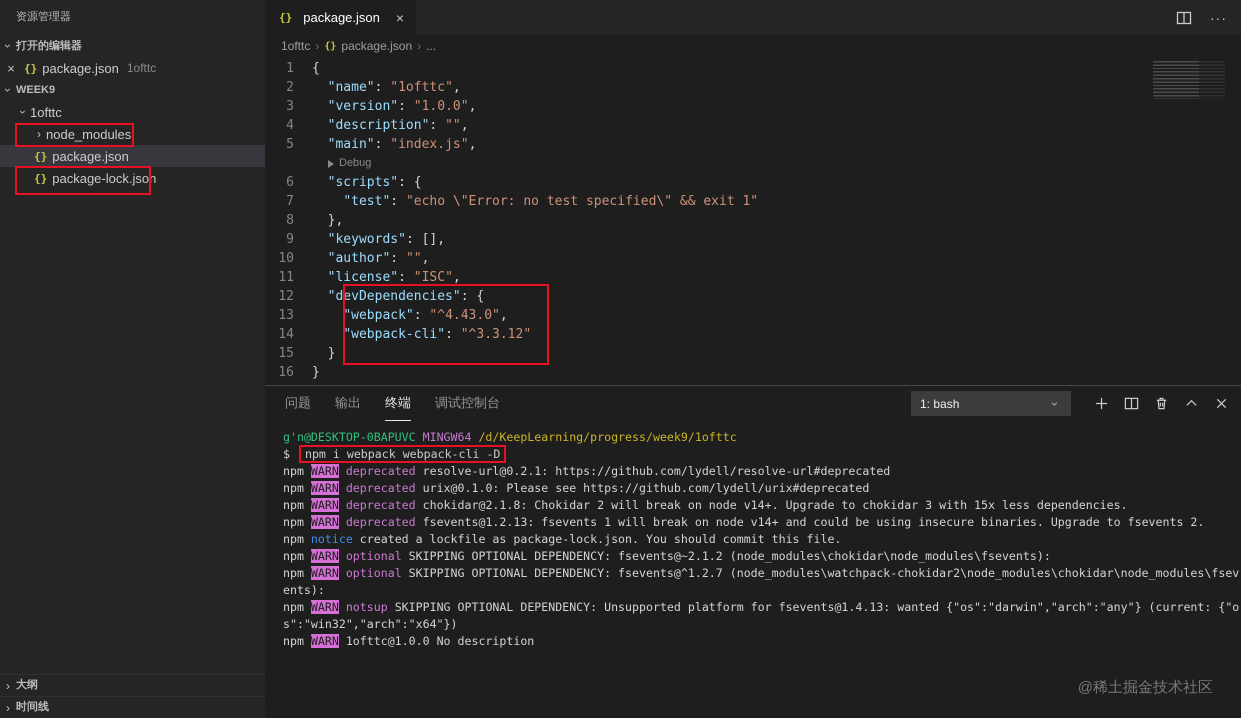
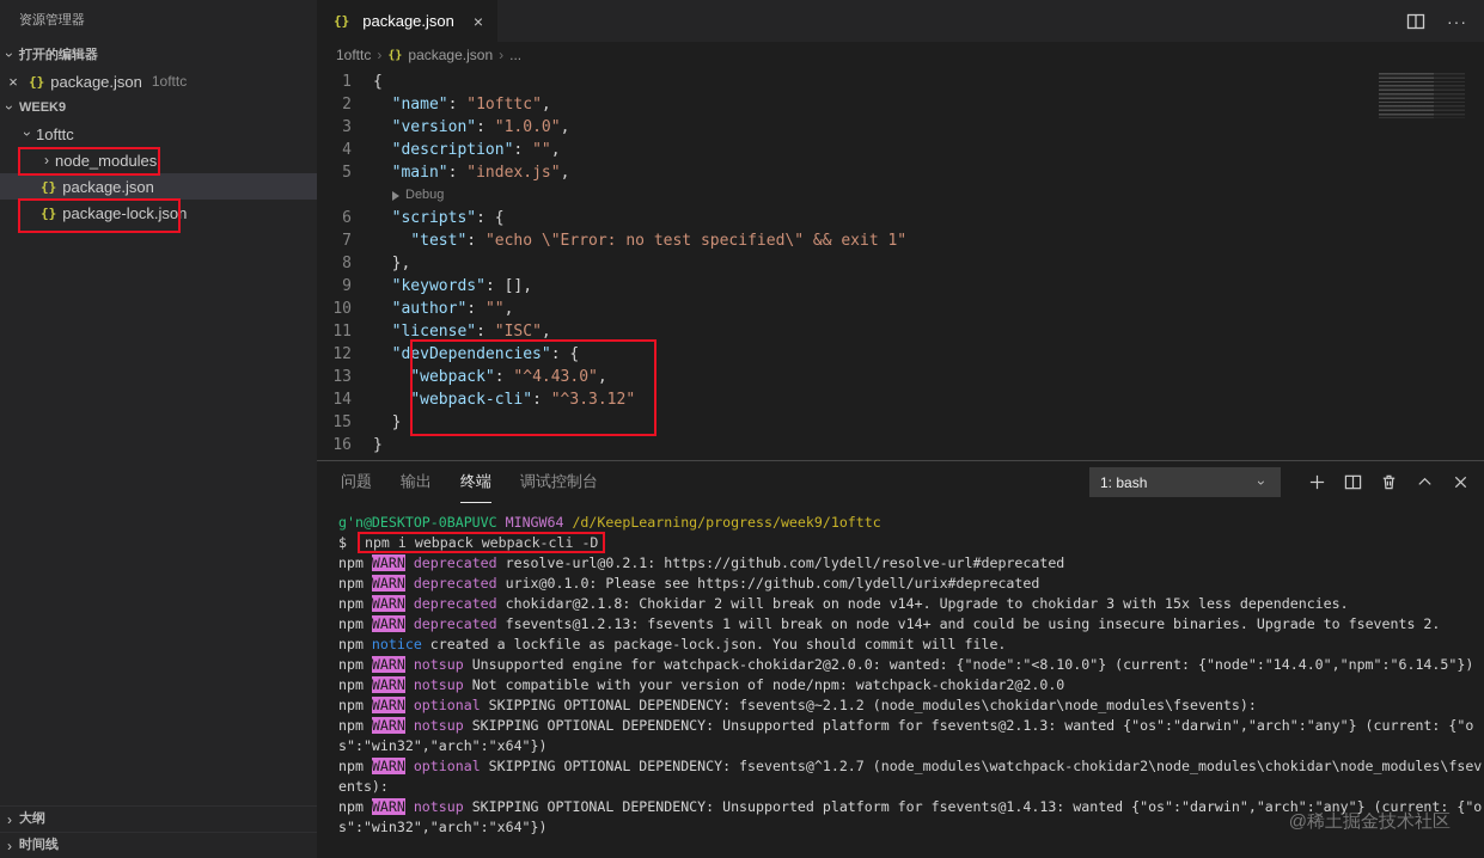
  资源管理器
  打开的编辑器
  ×
  {}
  package.json
  1ofttc
  WEEK9
  1ofttc
  ›
  node_modules
  {}
  package.json
  {}
  package-lock.json
  ›
  大纲
  ›
  时间线
  {}
  package.json
  ×
  ···
  1ofttc
  ›
  {}
  package.json
  ›
  ...
  1
  {
  2
  "name": "1ofttc",
  3
  "version": "1.0.0",
  4
  "description": "",
  5
  "main": "index.js",
  Debug
  6
  "scripts": {
  7
  "test": "echo \"Error: no test specified\" && exit 1"
  8
  },
  9
  "keywords": [],
  10
  "author": "",
  11
  "license": "ISC",
  12
  "devDependencies": {
  13
  "webpack": "^4.43.0",
  14
  "webpack-cli": "^3.3.12"
  15
  }
  16
  }
  问题
  输出
  终端
  调试控制台
  1: bash
  g'n@DESKTOP-0BAPUVC MINGW64 /d/KeepLearning/progress/week9/1ofttc
  $ npm i webpack webpack-cli -D
  npm WARN deprecated resolve-url@0.2.1: https://github.com/lydell/resolve-url#deprecated
  npm WARN deprecated urix@0.1.0: Please see https://github.com/lydell/urix#deprecated
  npm WARN deprecated chokidar@2.1.8: Chokidar 2 will break on node v14+. Upgrade to chokidar 3 with 15x less dependencies.
  npm WARN deprecated fsevents@1.2.13: fsevents 1 will break on node v14+ and could be using insecure binaries. Upgrade to fsevents 2.
- npm notice created a lockfile as package-lock.json. You should commit this file.
+ npm notice created a lockfile as package-lock.json. You should commit will file.
+ npm WARN notsup Unsupported engine for watchpack-chokidar2@2.0.0: wanted: {"node":"<8.10.0"} (current: {"node":"14.4.0","npm":"6.14.5"})
+ npm WARN notsup Not compatible with your version of node/npm: watchpack-chokidar2@2.0.0
  npm WARN optional SKIPPING OPTIONAL DEPENDENCY: fsevents@~2.1.2 (node_modules\chokidar\node_modules\fsevents):
+ npm WARN notsup SKIPPING OPTIONAL DEPENDENCY: Unsupported platform for fsevents@2.1.3: wanted {"os":"darwin","arch":"any"} (current: {"os":"win32","arch":"x64"})
  npm WARN optional SKIPPING OPTIONAL DEPENDENCY: fsevents@^1.2.7 (node_modules\watchpack-chokidar2\node_modules\chokidar\node_modules\fsevents):
  npm WARN notsup SKIPPING OPTIONAL DEPENDENCY: Unsupported platform for fsevents@1.4.13: wanted {"os":"darwin","arch":"any"} (current: {"os":"win32","arch":"x64"})
- npm WARN 1ofttc@1.0.0 No description
  @稀土掘金技术社区
